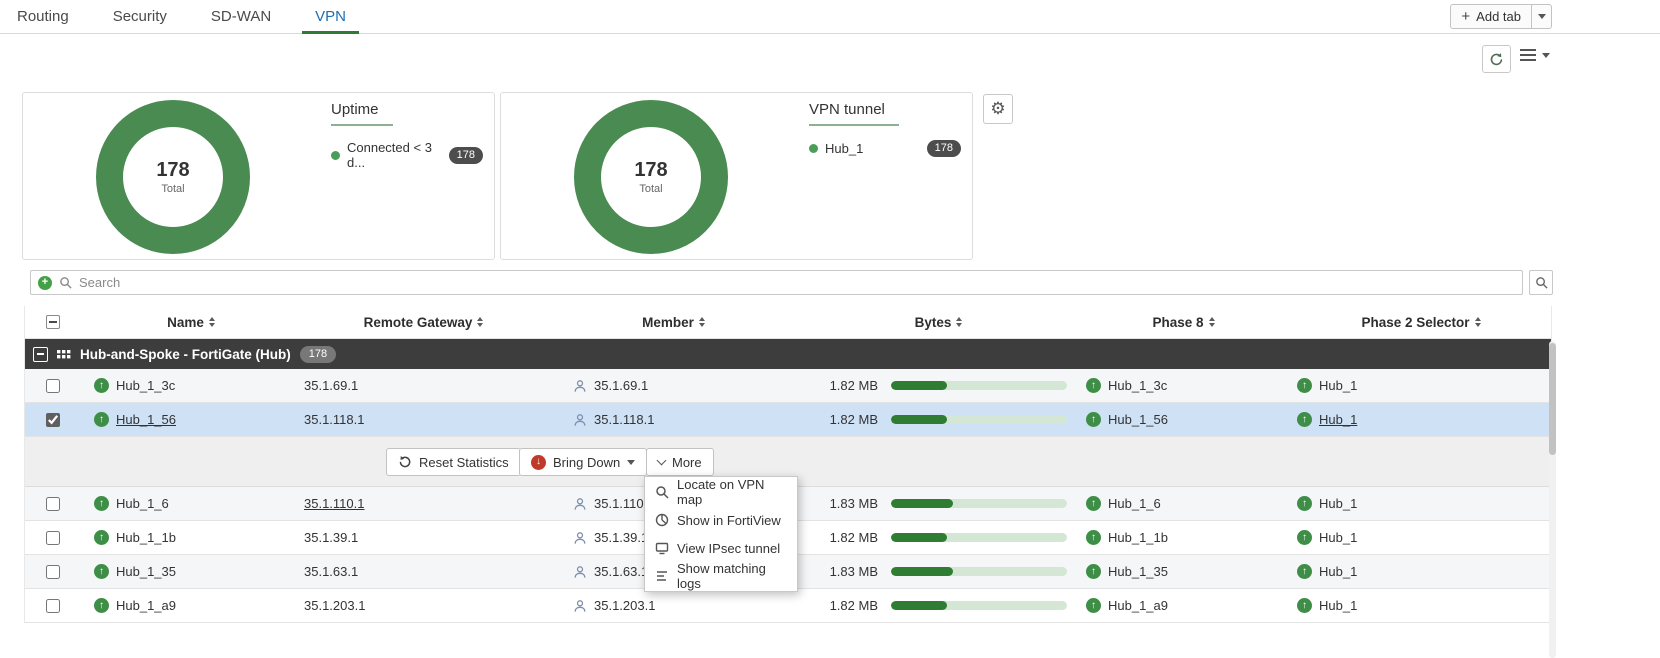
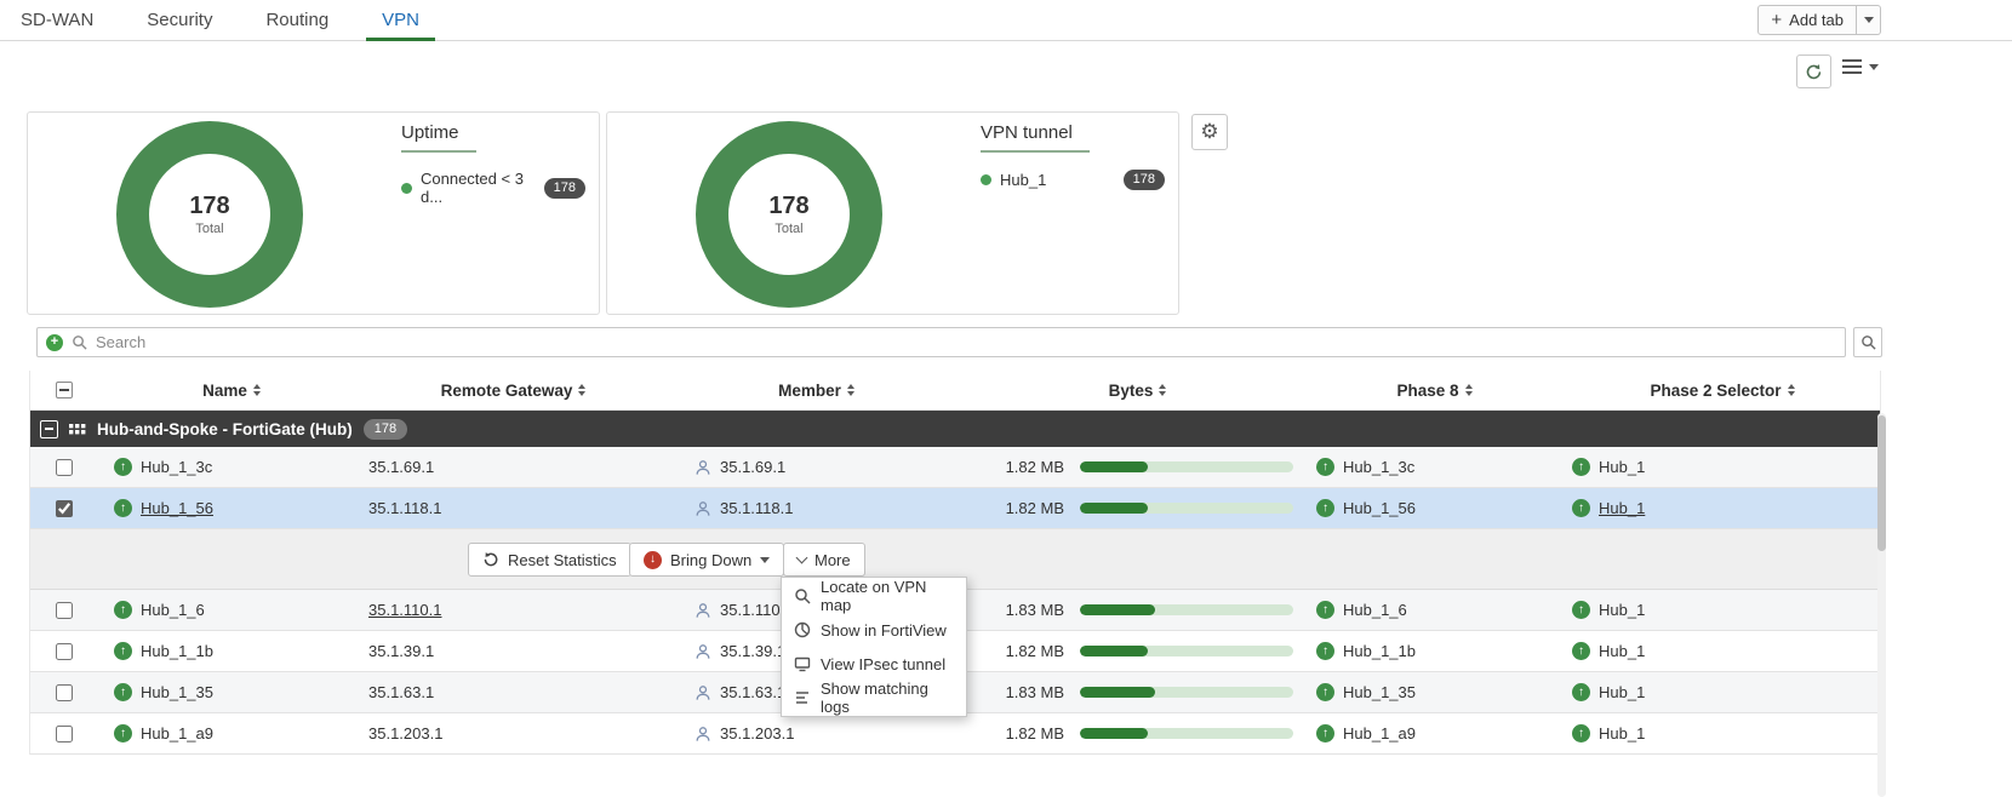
- Routing
+ SD-WAN
  Security
- SD-WAN
+ Routing
  VPN
  +
  Add tab
  178
  Total
  Uptime
  Connected < 3 d...
  178
  178
  Total
  VPN tunnel
  Hub_1
  178
  ⚙
  +
  Search
  Name
  Remote Gateway
  Member
  Bytes
  Phase 8
  Phase 2 Selector
  Hub-and-Spoke - FortiGate (Hub)
  178
  ↑
  Hub_1_3c
  35.1.69.1
  35.1.69.1
  1.82 MB
  ↑
  Hub_1_3c
  ↑
  Hub_1
  ↑
  Hub_1_56
  35.1.118.1
  35.1.118.1
  1.82 MB
  ↑
  Hub_1_56
  ↑
  Hub_1
  Reset Statistics
  ↓
  Bring Down
  More
  ↑
  Hub_1_6
  35.1.110.1
  35.1.110
  1.83 MB
  ↑
  Hub_1_6
  ↑
  Hub_1
  ↑
  Hub_1_1b
  35.1.39.1
  35.1.39.
  1.82 MB
  ↑
  Hub_1_1b
  ↑
  Hub_1
  ↑
  Hub_1_35
  35.1.63.1
  35.1.63.
  1.83 MB
  ↑
  Hub_1_35
  ↑
  Hub_1
  ↑
  Hub_1_a9
  35.1.203.1
  35.1.203.1
  1.82 MB
  ↑
  Hub_1_a9
  ↑
  Hub_1
  Locate on VPN map
  Show in FortiView
  View IPsec tunnel
  Show matching logs
